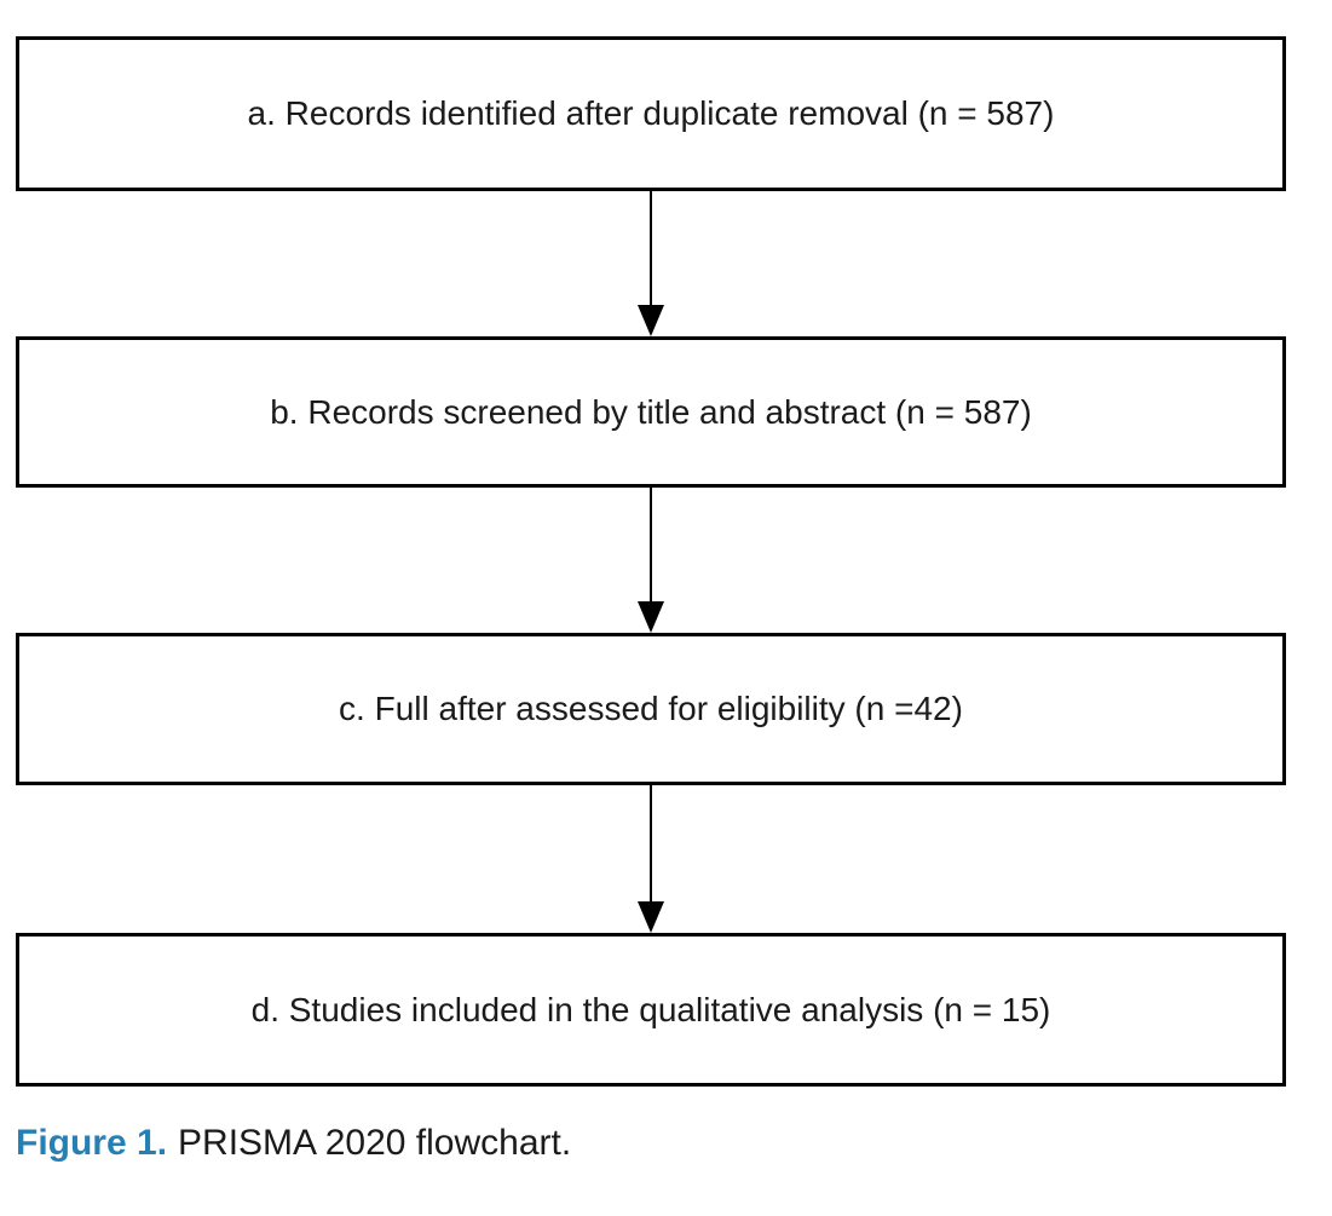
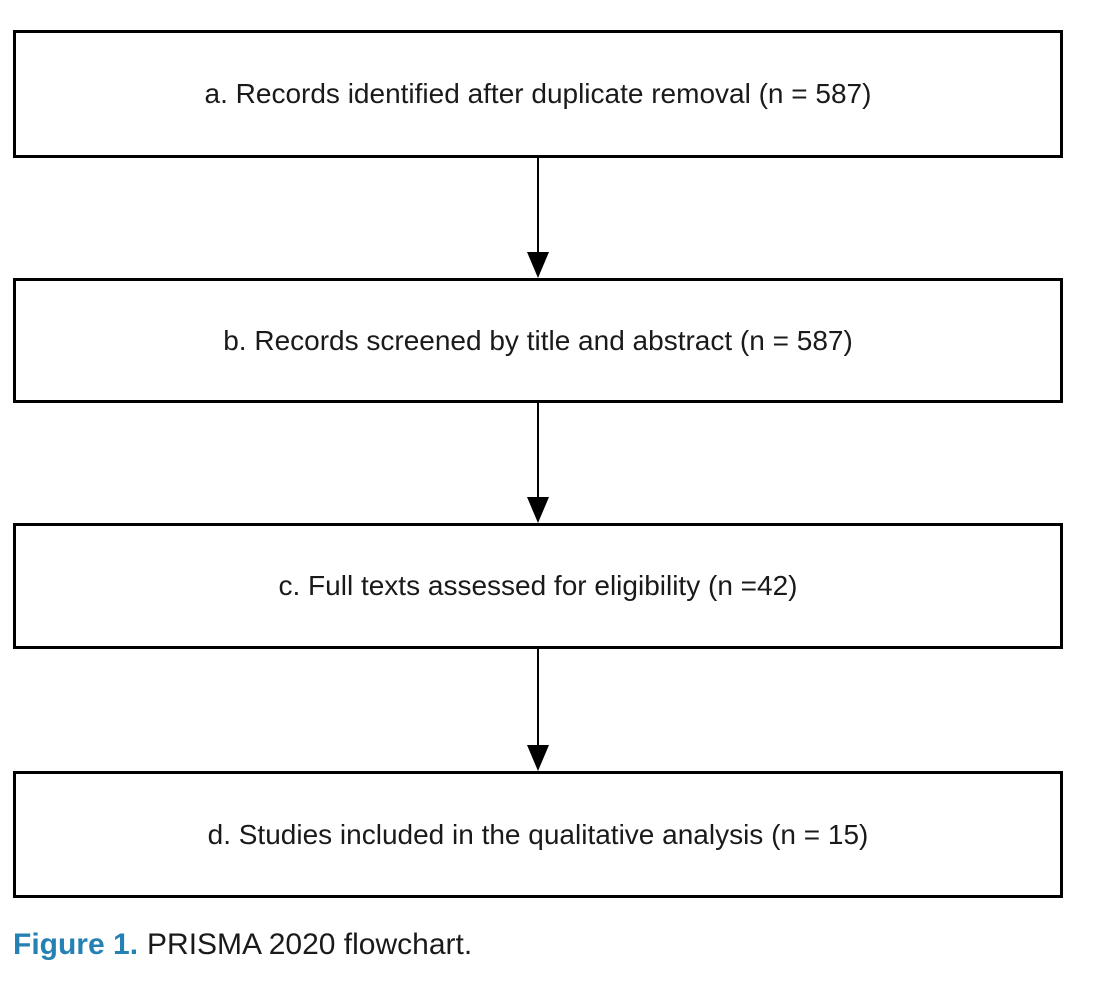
  a. Records identified after duplicate removal (n = 587)
  b. Records screened by title and abstract (n = 587)
- c. Full after assessed for eligibility (n =42)
+ c. Full texts assessed for eligibility (n =42)
  d. Studies included in the qualitative analysis (n = 15)
  Figure 1. PRISMA 2020 flowchart.
